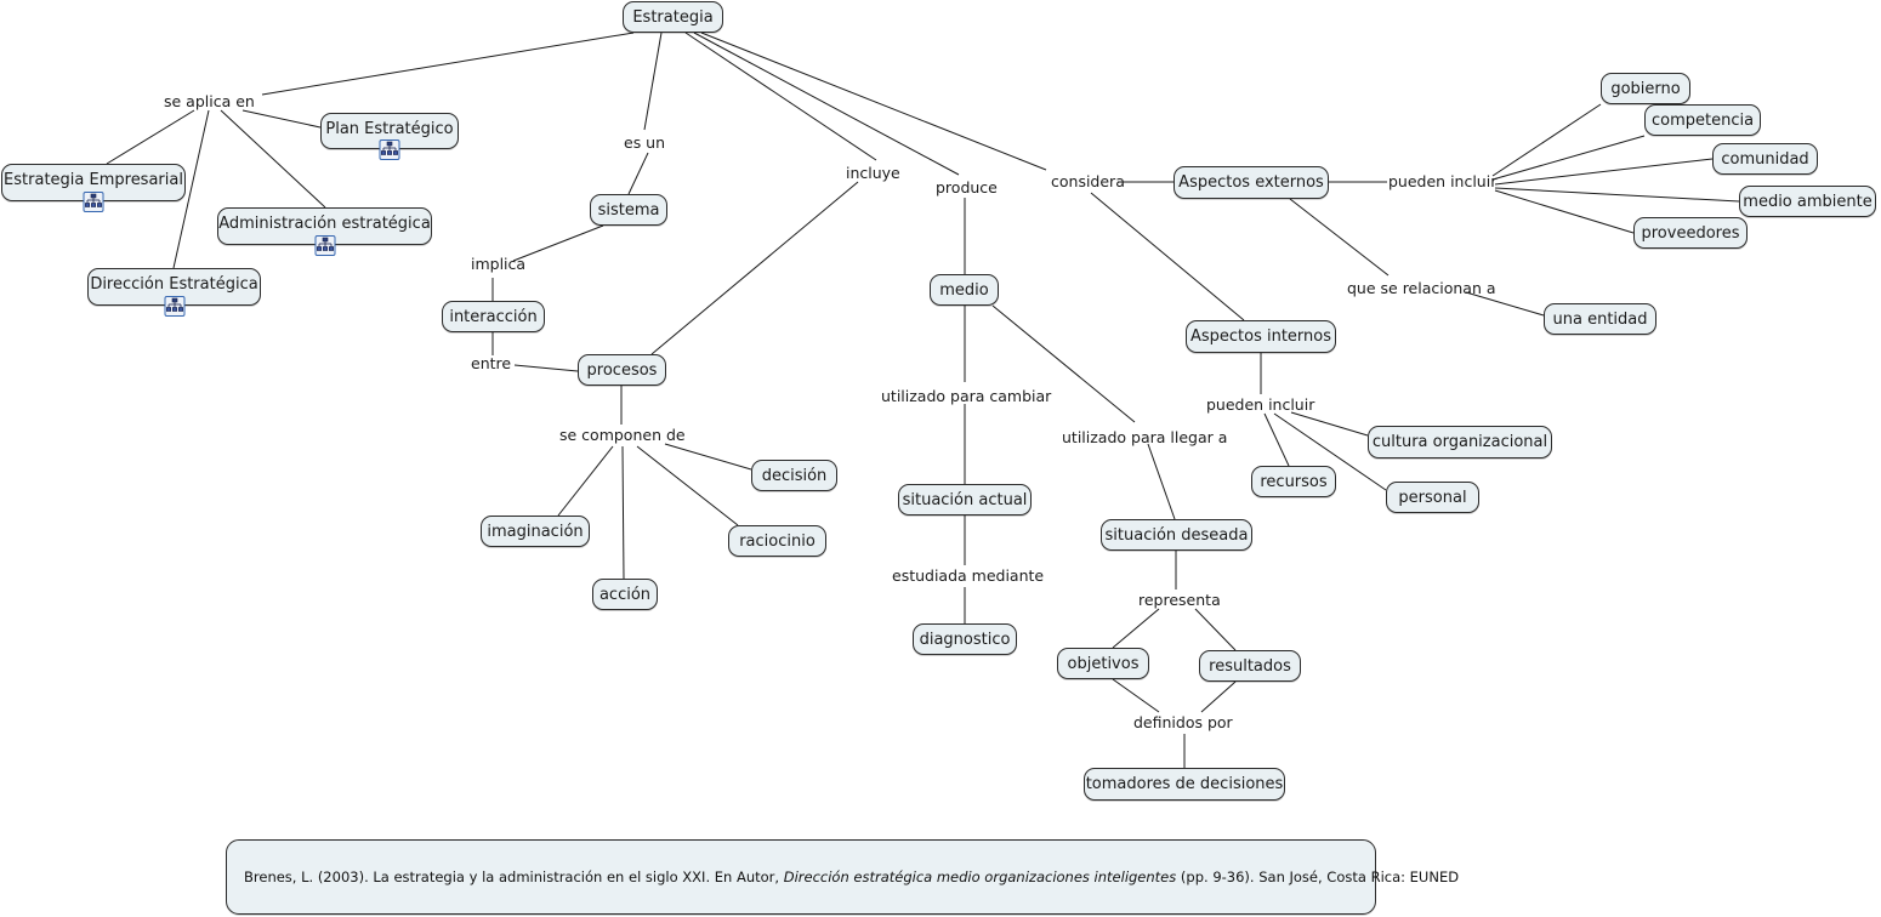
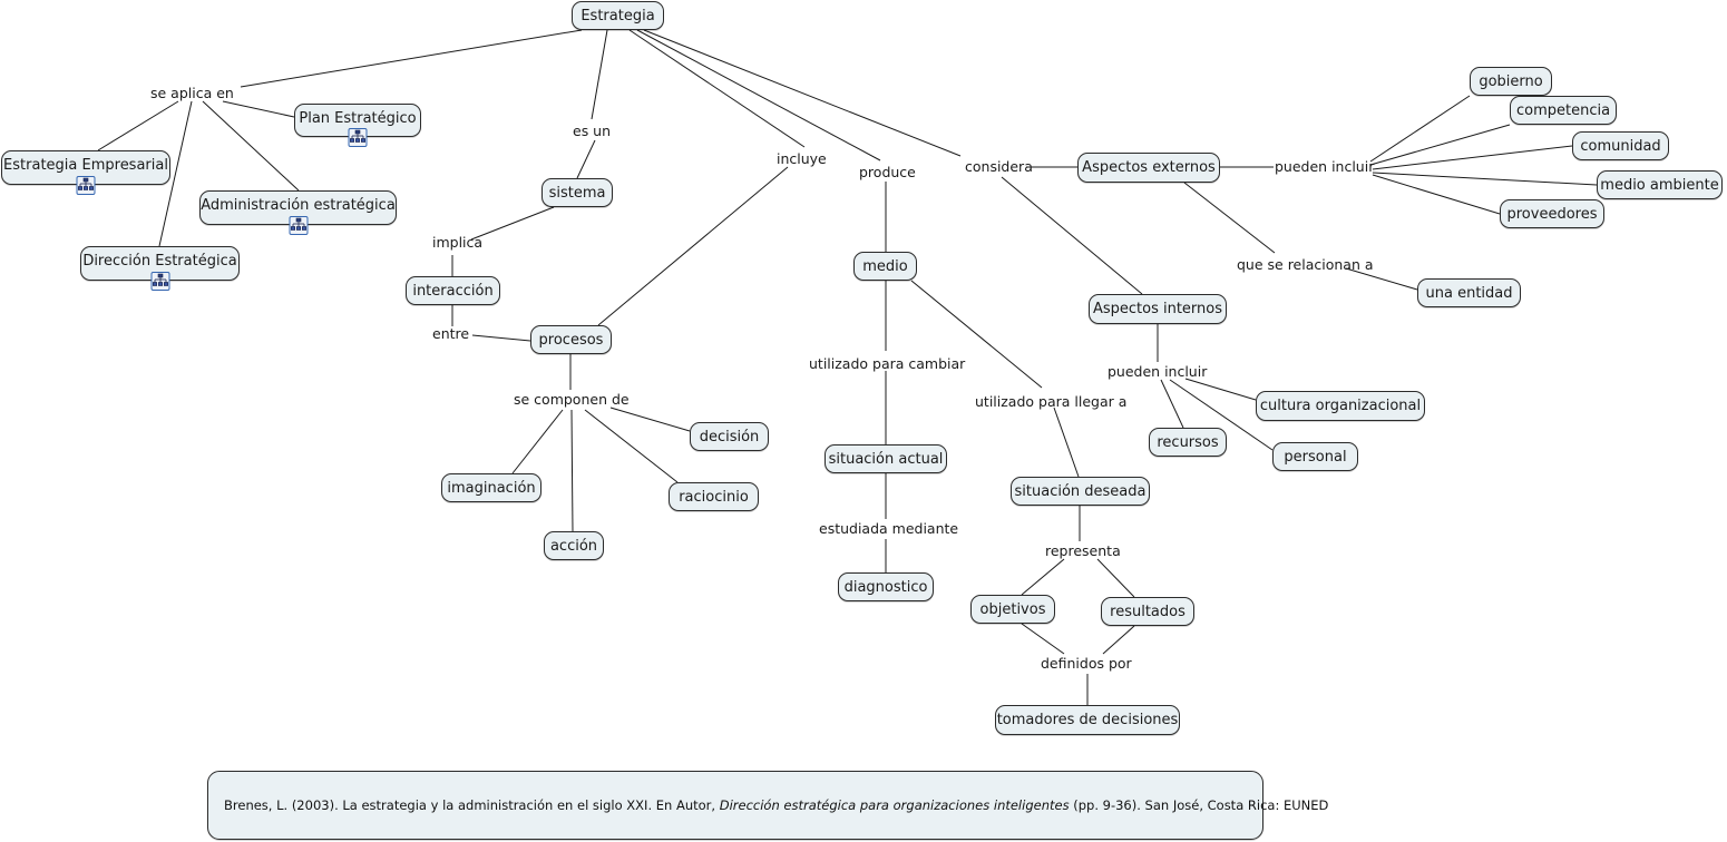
  Estrategia
  Plan Estratégico
  Estrategia Empresarial
  Administración estratégica
  Dirección Estratégica
  sistema
  interacción
  procesos
  decisión
  imaginación
  raciocinio
  acción
  medio
  situación actual
  diagnostico
  situación deseada
  objetivos
  resultados
  tomadores de decisiones
  Aspectos externos
  Aspectos internos
  gobierno
  competencia
  comunidad
  medio ambiente
  proveedores
  una entidad
  cultura organizacional
  recursos
  personal
  se aplica en
  es un
  implica
  entre
  incluye
  se componen de
  produce
  utilizado para cambiar
  estudiada mediante
  utilizado para llegar a
  representa
  definidos por
  considera
  pueden incluir
  que se relacionan a
  pueden incluir
- Brenes, L. (2003). La estrategia y la administración en el siglo XXI. En Autor, Dirección estratégica medio organizaciones inteligentes (pp. 9-36). San José, Costa Rica: EUNED
+ Brenes, L. (2003). La estrategia y la administración en el siglo XXI. En Autor, Dirección estratégica para organizaciones inteligentes (pp. 9-36). San José, Costa Rica: EUNED
